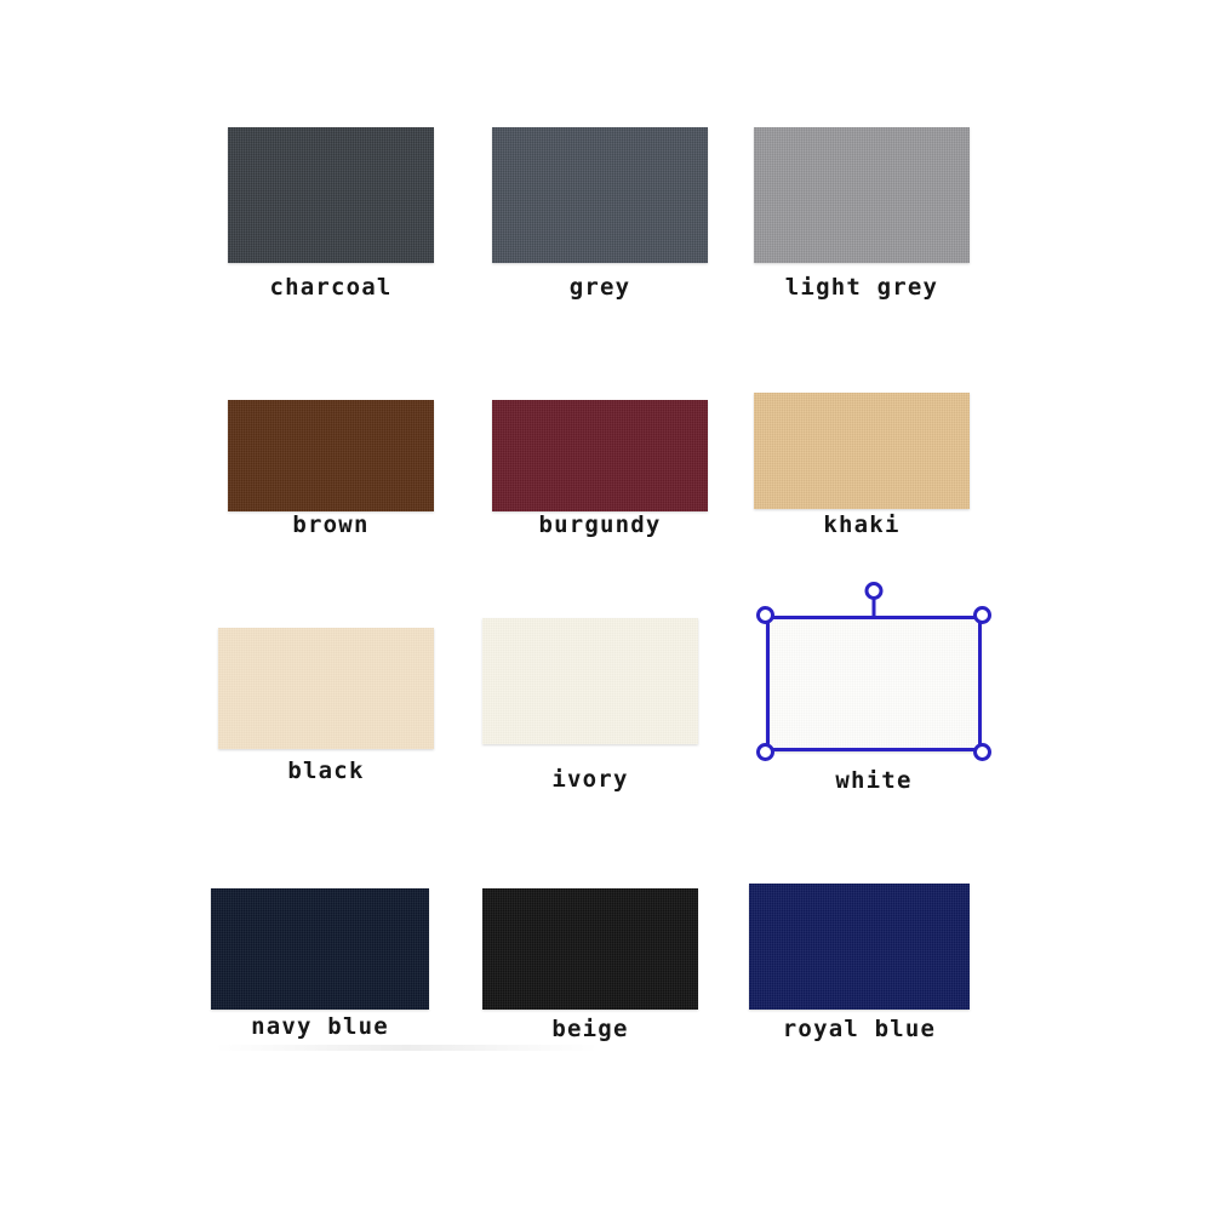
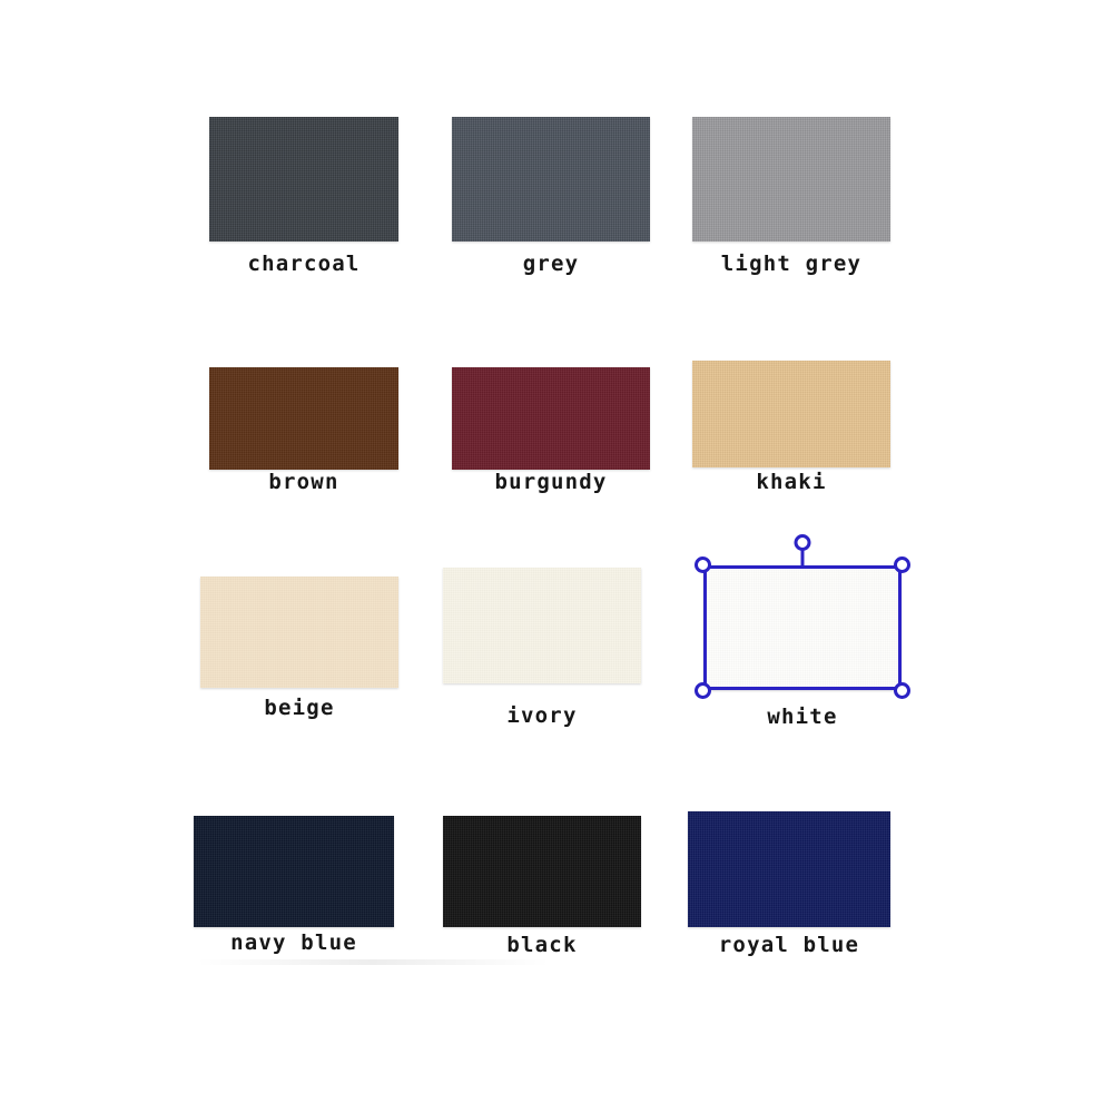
  charcoal
  grey
  light grey
  brown
  burgundy
  khaki
- black
+ beige
  ivory
  white
  navy blue
- beige
+ black
  royal blue
